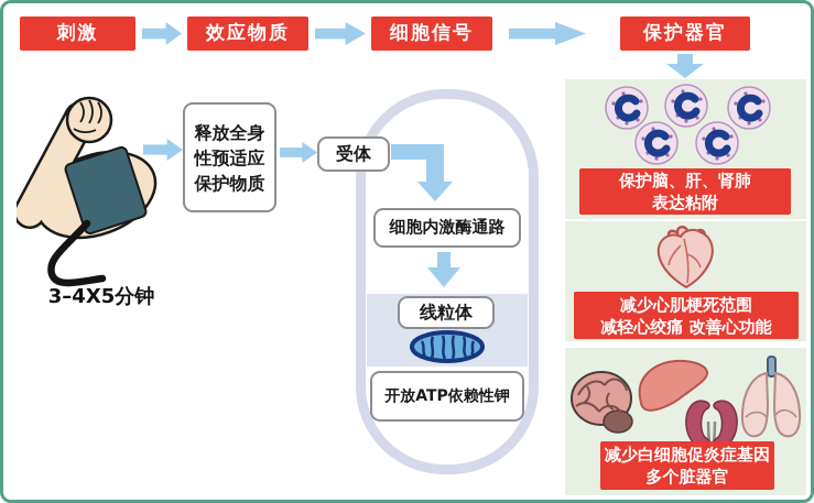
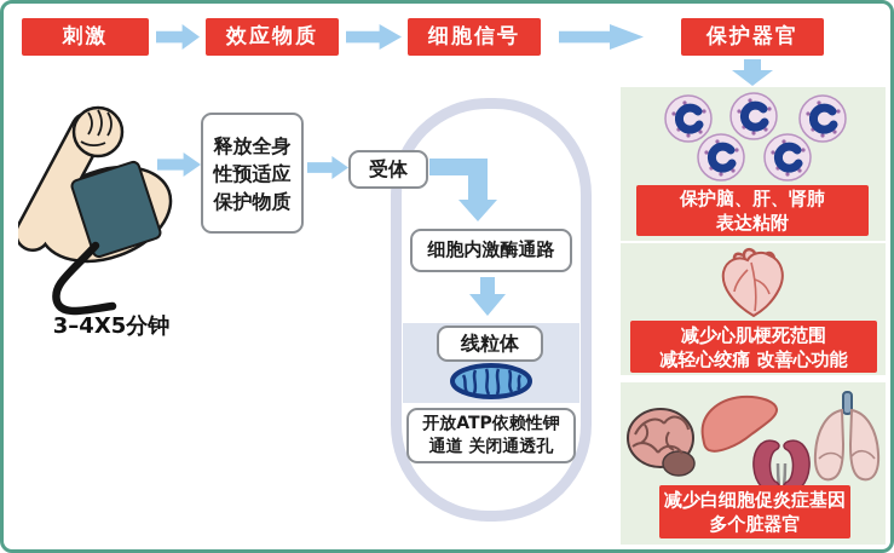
  刺激
  效应物质
  细胞信号
  保护器官
  3–4X5分钟
  释放全身
  性预适应
  保护物质
  受体
  细胞内激酶通路
  线粒体
  开放ATP依赖性钾
+ 通道 关闭通透孔
  保护脑、肝、肾肺
  表达粘附
  减少心肌梗死范围
  减轻心绞痛 改善心功能
  减少白细胞促炎症基因
  多个脏器官
